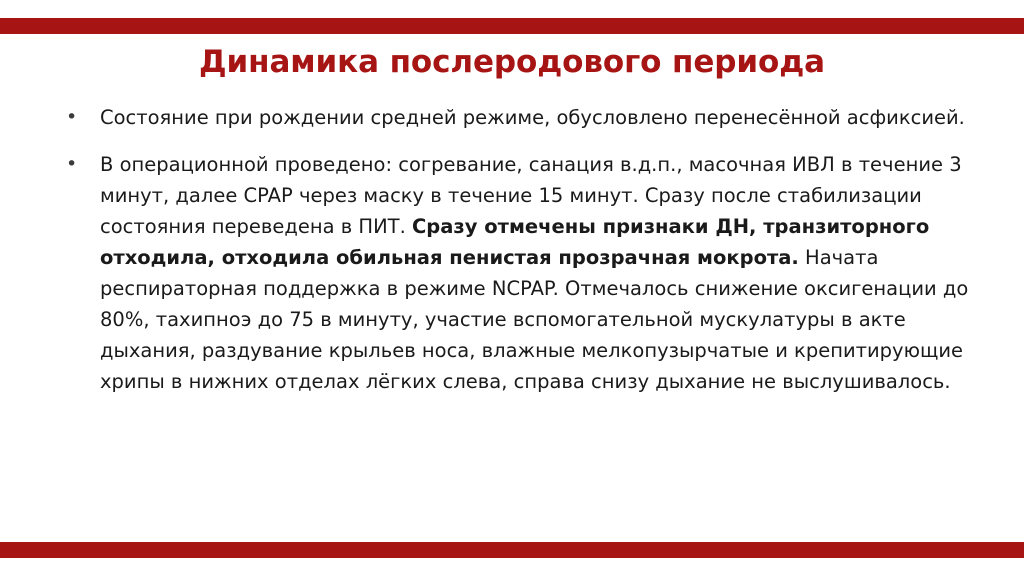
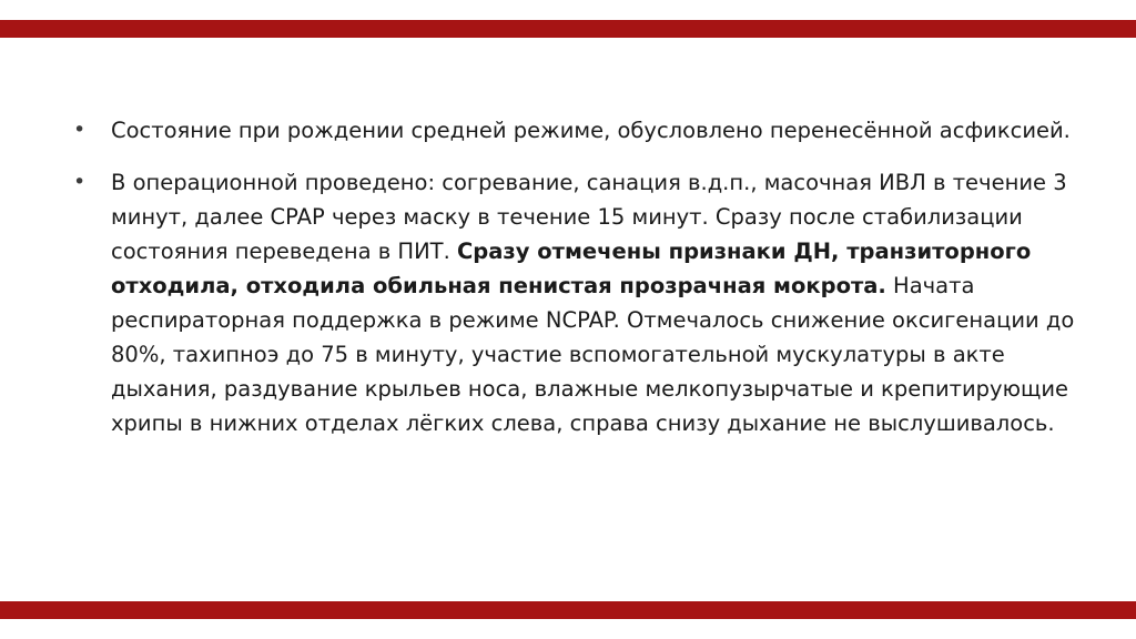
- Динамика послеродового периода
  •
  Состояние при рождении средней режиме, обусловлено перенесённой асфиксией.
  •
  В операционной проведено: согревание, санация в.д.п., масочная ИВЛ в течение 3 минут, далее CPAP через маску в течение 15 минут. Сразу после стабилизации состояния переведена в ПИТ. Сразу отмечены признаки ДН, транзиторного отходила, отходила обильная пенистая прозрачная мокрота. Начата респираторная поддержка в режиме NCPAP. Отмечалось снижение оксигенации до 80%, тахипноэ до 75 в минуту, участие вспомогательной мускулатуры в акте дыхания, раздувание крыльев носа, влажные мелкопузырчатые и крепитирующие хрипы в нижних отделах лёгких слева, справа снизу дыхание не выслушивалось.
